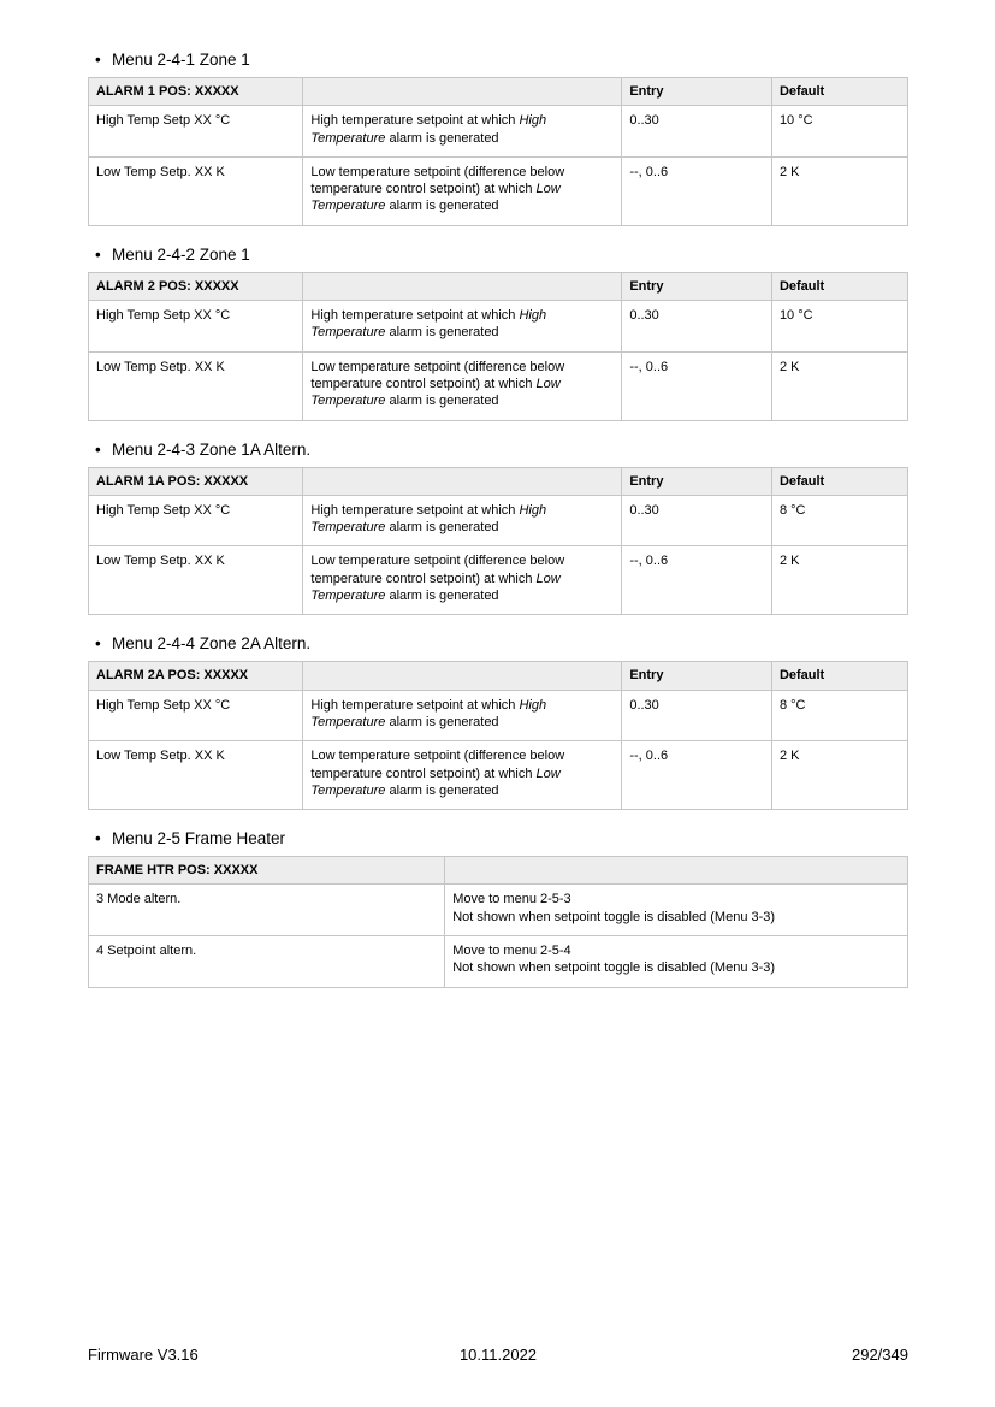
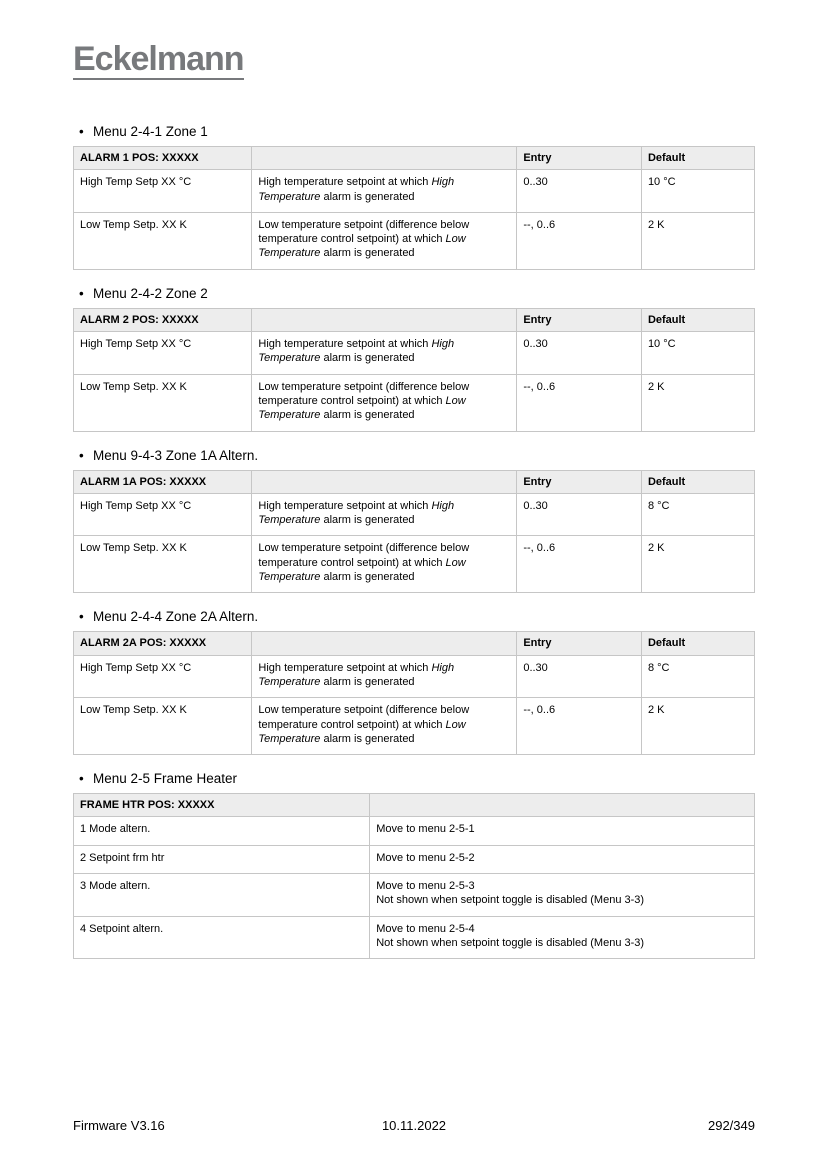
+ Eckelmann
  •
  Menu 2-4-1 Zone 1
  ALARM 1 POS: XXXXX		Entry	Default
  High Temp Setp XX °C	High temperature setpoint at which High Temperature alarm is generated	0..30	10 °C
  Low Temp Setp. XX K	Low temperature setpoint (difference below temperature control setpoint) at which Low Temperature alarm is generated	--, 0..6	2 K
  •
- Menu 2-4-2 Zone 1
+ Menu 2-4-2 Zone 2
  ALARM 2 POS: XXXXX		Entry	Default
  High Temp Setp XX °C	High temperature setpoint at which High Temperature alarm is generated	0..30	10 °C
  Low Temp Setp. XX K	Low temperature setpoint (difference below temperature control setpoint) at which Low Temperature alarm is generated	--, 0..6	2 K
  •
- Menu 2-4-3 Zone 1A Altern.
+ Menu 9-4-3 Zone 1A Altern.
  ALARM 1A POS: XXXXX		Entry	Default
  High Temp Setp XX °C	High temperature setpoint at which High Temperature alarm is generated	0..30	8 °C
  Low Temp Setp. XX K	Low temperature setpoint (difference below temperature control setpoint) at which Low Temperature alarm is generated	--, 0..6	2 K
  •
  Menu 2-4-4 Zone 2A Altern.
  ALARM 2A POS: XXXXX		Entry	Default
  High Temp Setp XX °C	High temperature setpoint at which High Temperature alarm is generated	0..30	8 °C
  Low Temp Setp. XX K	Low temperature setpoint (difference below temperature control setpoint) at which Low Temperature alarm is generated	--, 0..6	2 K
  •
  Menu 2-5 Frame Heater
  FRAME HTR POS: XXXXX
+ 1 Mode altern.	Move to menu 2-5-1
+ 2 Setpoint frm htr	Move to menu 2-5-2
  3 Mode altern.	Move to menu 2-5-3 Not shown when setpoint toggle is disabled (Menu 3-3)
  4 Setpoint altern.	Move to menu 2-5-4 Not shown when setpoint toggle is disabled (Menu 3-3)
  Firmware V3.16
  10.11.2022
  292/349
